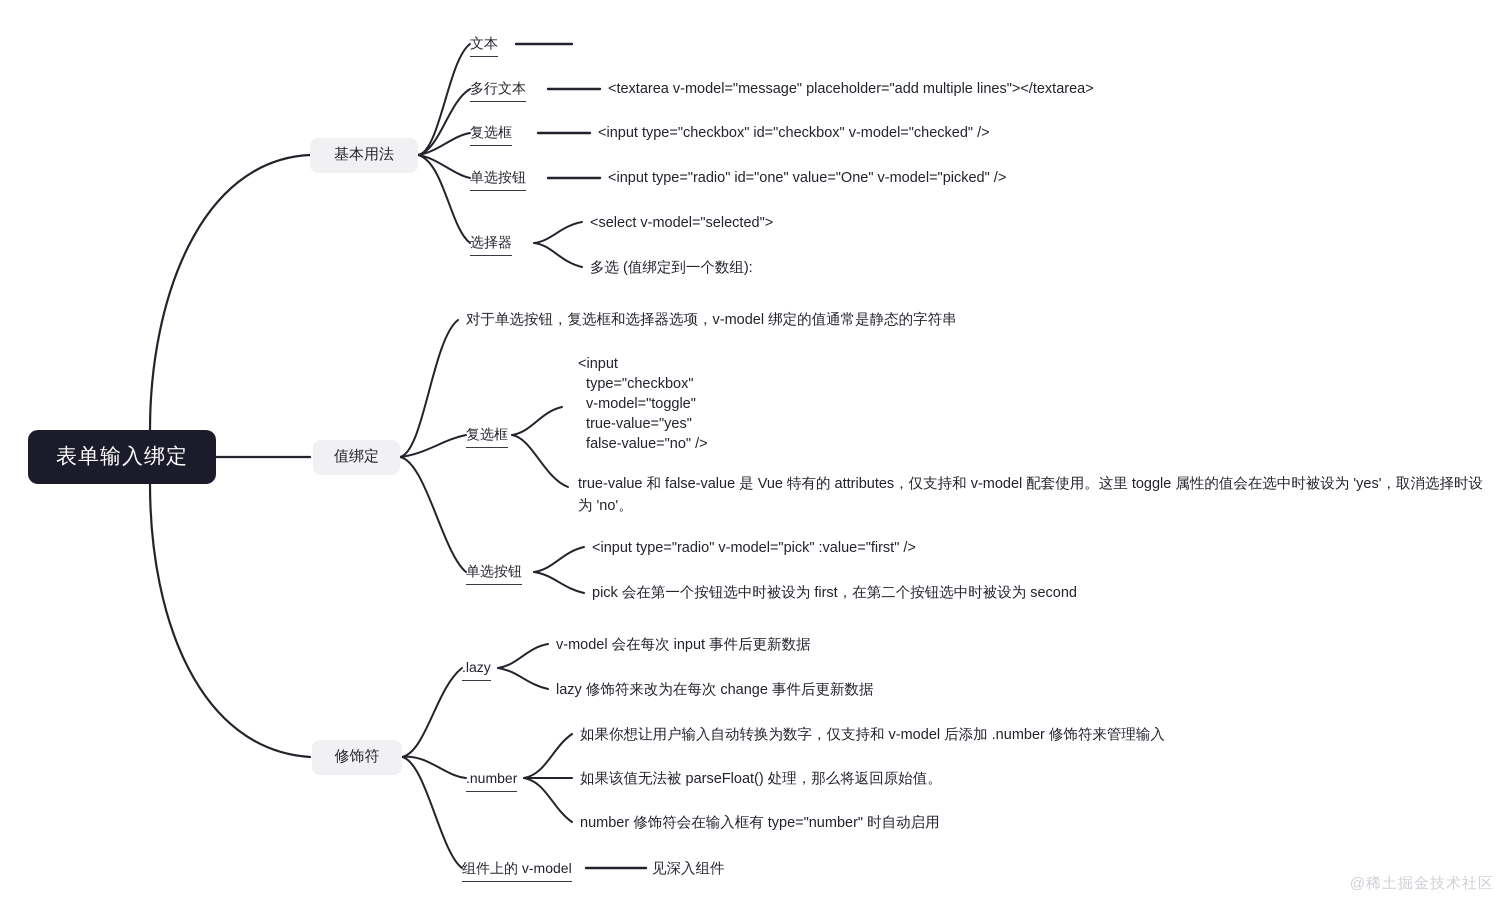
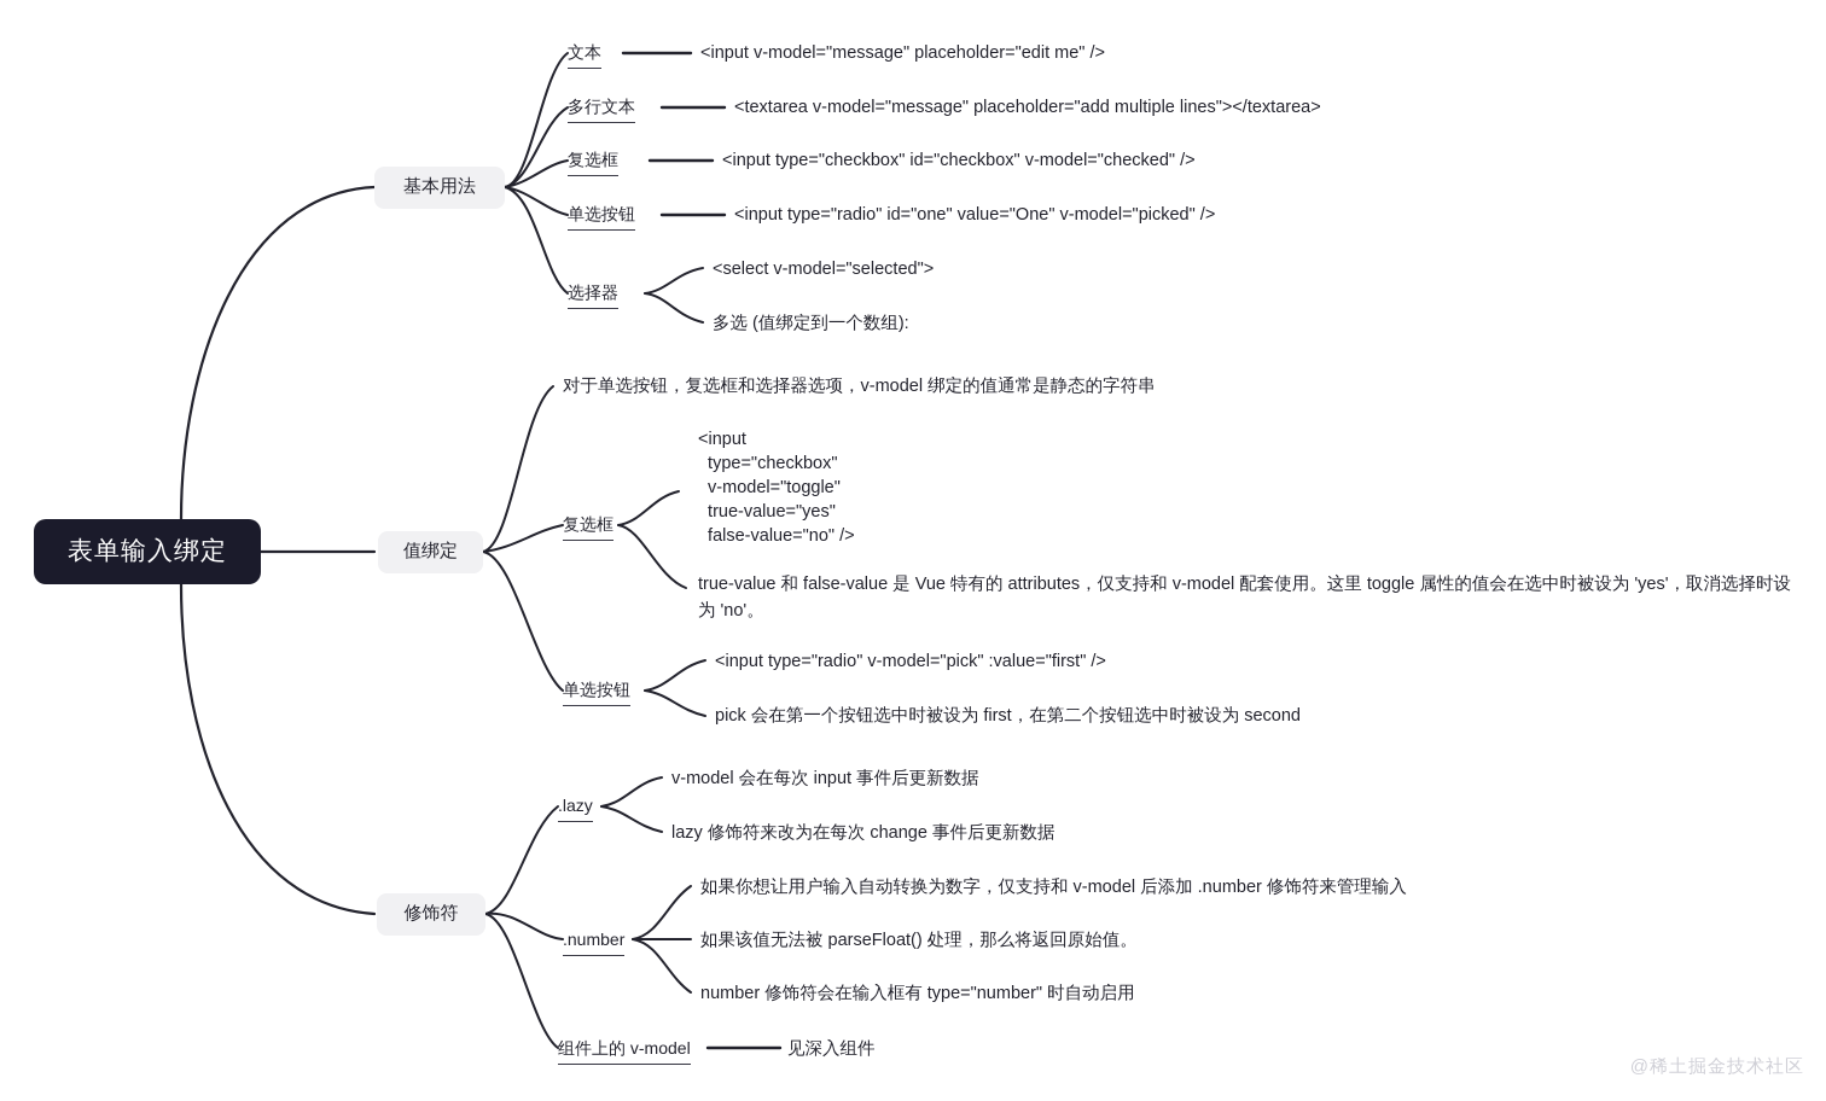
  表单输入绑定
  基本用法
  值绑定
  修饰符
  文本
  多行文本
  复选框
  单选按钮
  选择器
+ <input v-model="message" placeholder="edit me" />
  <textarea v-model="message" placeholder="add multiple lines"></textarea>
  <input type="checkbox" id="checkbox" v-model="checked" />
  <input type="radio" id="one" value="One" v-model="picked" />
  <select v-model="selected">
  多选 (值绑定到一个数组):
  对于单选按钮，复选框和选择器选项，v-model 绑定的值通常是静态的字符串
  复选框
  <input
  type="checkbox"
  v-model="toggle"
  true-value="yes"
  false-value="no" />
  true-value 和 false-value 是 Vue 特有的 attributes，仅支持和 v-model 配套使用。这里 toggle 属性的值会在选中时被设为 'yes'，取消选择时设为 'no'。
  单选按钮
  <input type="radio" v-model="pick" :value="first" />
  pick 会在第一个按钮选中时被设为 first，在第二个按钮选中时被设为 second
  .lazy
  v-model 会在每次 input 事件后更新数据
  lazy 修饰符来改为在每次 change 事件后更新数据
  .number
  如果你想让用户输入自动转换为数字，仅支持和 v-model 后添加 .number 修饰符来管理输入
  如果该值无法被 parseFloat() 处理，那么将返回原始值。
  number 修饰符会在输入框有 type="number" 时自动启用
  组件上的 v-model
  见深入组件
  @稀土掘金技术社区
